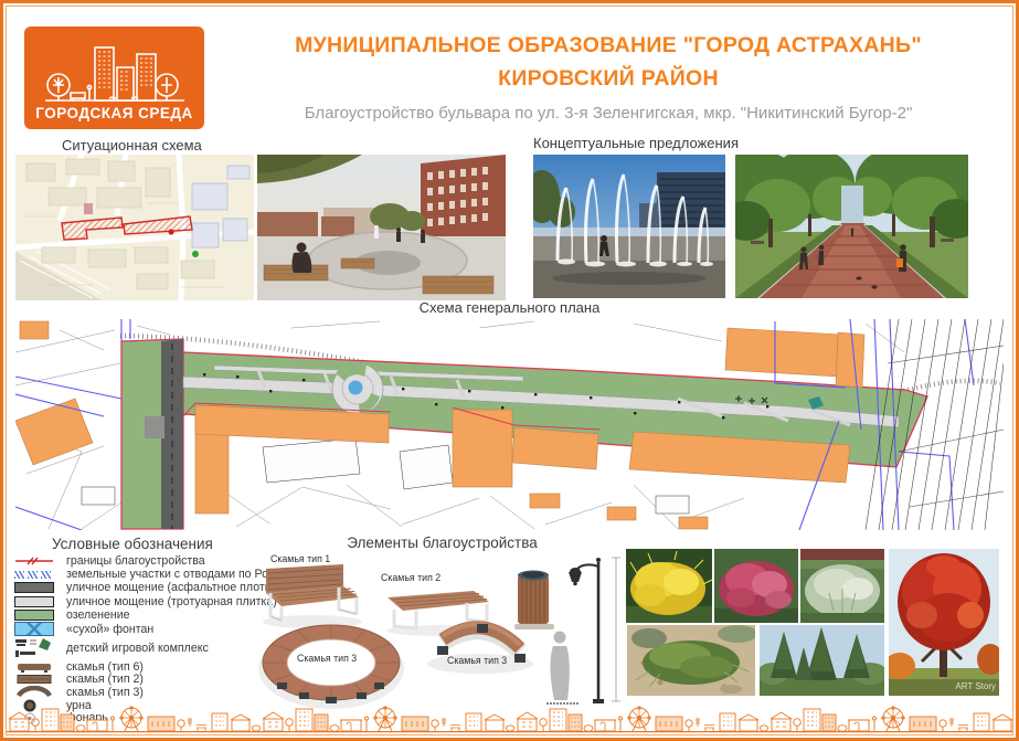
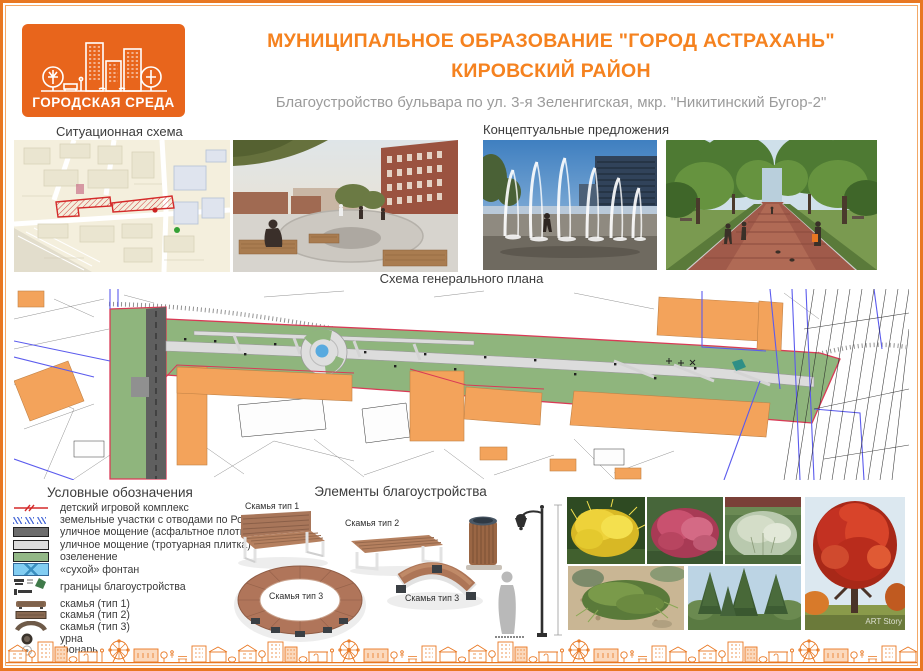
  ГОРОДСКАЯ СРЕДА
  МУНИЦИПАЛЬНОЕ ОБРАЗОВАНИЕ "ГОРОД АСТРАХАНЬ"
  КИРОВСКИЙ РАЙОН
  Благоустройство бульвара по ул. 3-я Зеленгигская, мкр. "Никитинский Бугор-2"
  Ситуационная схема
  Концептуальные предложения
  Схема генерального плана
  Условные обозначения
  Элементы благоустройства
- границы благоустройства
+ детский игровой комплекс
  земельные участки с отводами по Ро
  уличное мощение (асфальтное плот
  уличное мощение (тротуарная плитк)
  озеленение
  «сухой» фонтан
- детский игровой комплекс
+ границы благоустройства
- скамья (тип 6)
+ скамья (тип 1)
  скамья (тип 2)
  скамья (тип 3)
  урна
  онарь
  Скамья тип 1
  Скамья тип 2
  Скамья тип 3
  Скамья тип 3
  ART Story
